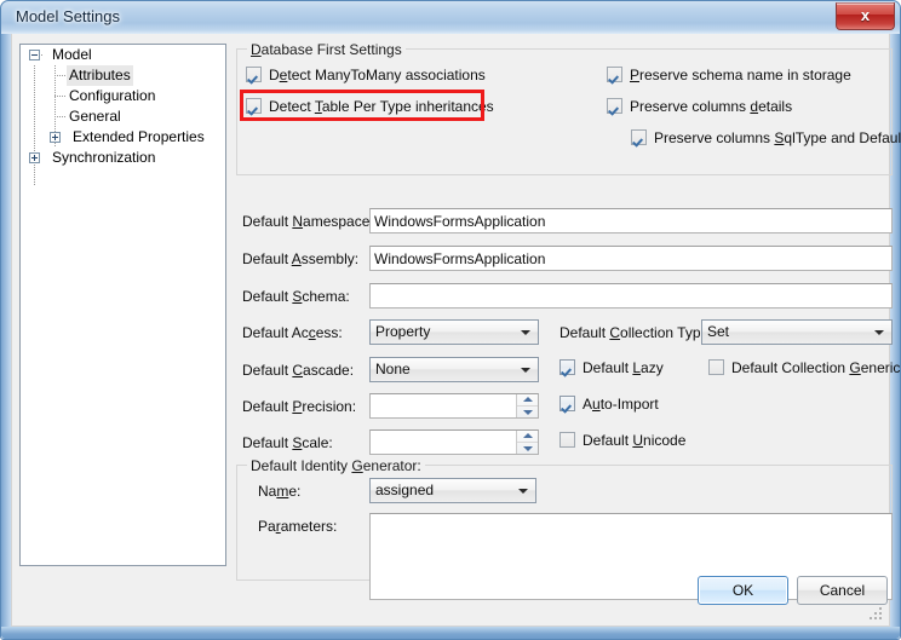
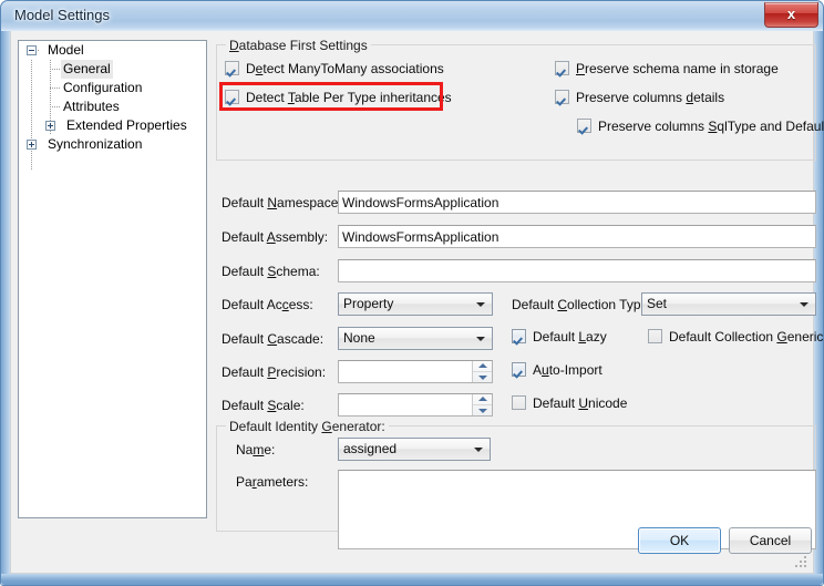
  Model Settings
  x
  Model
- Attributes
+ General
  Configuration
- General
+ Attributes
  Extended Properties
  Synchronization
  Database First Settings
  Detect ManyToMany associations
  Detect Table Per Type inheritances
  Preserve schema name in storage
  Preserve columns details
  Preserve columns SqlType and Defaul
  Default Namespace
  WindowsFormsApplication
  Default Assembly:
  WindowsFormsApplication
  Default Schema:
  Default Access:
  Property
  Default Collection Typ
  Set
  Default Cascade:
  None
  Default Lazy
  Default Collection Generic
  Default Precision:
  Auto-Import
  Default Scale:
  Default Unicode
  Default Identity Generator:
  Name:
  assigned
  Parameters:
  OK
  Cancel
